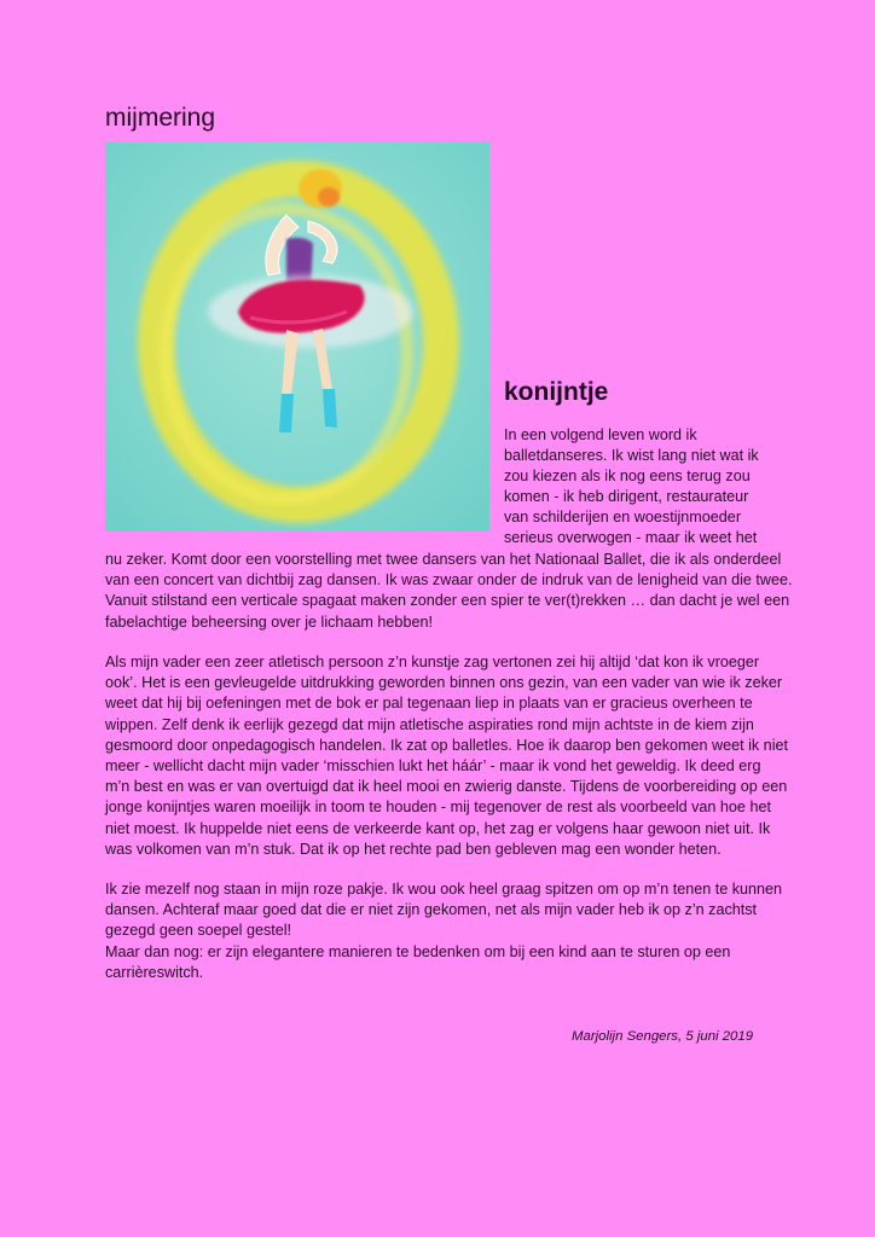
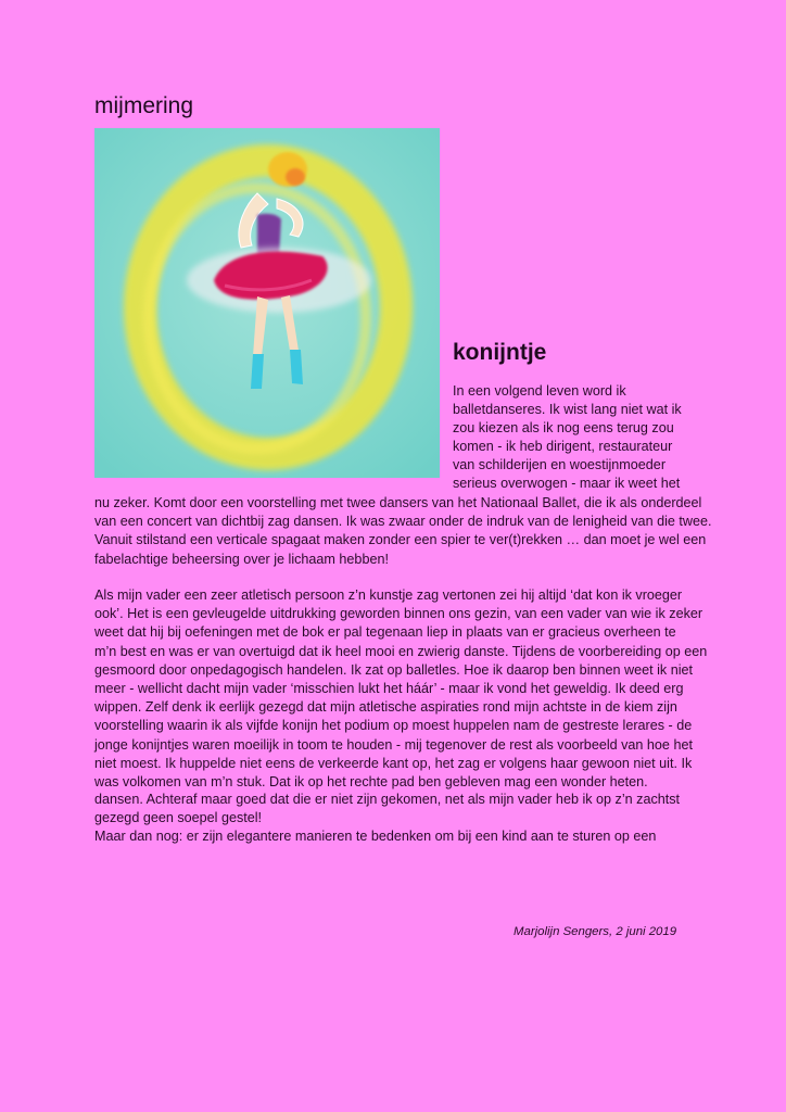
  mijmering
  konijntje
  In een volgend leven word ik
  balletdanseres. Ik wist lang niet wat ik
  zou kiezen als ik nog eens terug zou
  komen - ik heb dirigent, restaurateur
  van schilderijen en woestijnmoeder
  serieus overwogen - maar ik weet het
  nu zeker. Komt door een voorstelling met twee dansers van het Nationaal Ballet, die ik als onderdeel
  van een concert van dichtbij zag dansen. Ik was zwaar onder de indruk van de lenigheid van die twee.
- Vanuit stilstand een verticale spagaat maken zonder een spier te ver(t)rekken … dan dacht je wel een
+ Vanuit stilstand een verticale spagaat maken zonder een spier te ver(t)rekken … dan moet je wel een
  fabelachtige beheersing over je lichaam hebben!
  Als mijn vader een zeer atletisch persoon z’n kunstje zag vertonen zei hij altijd ‘dat kon ik vroeger
  ook’. Het is een gevleugelde uitdrukking geworden binnen ons gezin, van een vader van wie ik zeker
  weet dat hij bij oefeningen met de bok er pal tegenaan liep in plaats van er gracieus overheen te
- wippen. Zelf denk ik eerlijk gezegd dat mijn atletische aspiraties rond mijn achtste in de kiem zijn
+ m’n best en was er van overtuigd dat ik heel mooi en zwierig danste. Tijdens de voorbereiding op een
- gesmoord door onpedagogisch handelen. Ik zat op balletles. Hoe ik daarop ben gekomen weet ik niet
+ gesmoord door onpedagogisch handelen. Ik zat op balletles. Hoe ik daarop ben binnen weet ik niet
  meer - wellicht dacht mijn vader ‘misschien lukt het háár’ - maar ik vond het geweldig. Ik deed erg
- m’n best en was er van overtuigd dat ik heel mooi en zwierig danste. Tijdens de voorbereiding op een
+ wippen. Zelf denk ik eerlijk gezegd dat mijn atletische aspiraties rond mijn achtste in de kiem zijn
+ voorstelling waarin ik als vijfde konijn het podium op moest huppelen nam de gestreste lerares - de
  jonge konijntjes waren moeilijk in toom te houden - mij tegenover de rest als voorbeeld van hoe het
  niet moest. Ik huppelde niet eens de verkeerde kant op, het zag er volgens haar gewoon niet uit. Ik
  was volkomen van m’n stuk. Dat ik op het rechte pad ben gebleven mag een wonder heten.
- Ik zie mezelf nog staan in mijn roze pakje. Ik wou ook heel graag spitzen om op m’n tenen te kunnen
  dansen. Achteraf maar goed dat die er niet zijn gekomen, net als mijn vader heb ik op z’n zachtst
  gezegd geen soepel gestel!
  Maar dan nog: er zijn elegantere manieren te bedenken om bij een kind aan te sturen op een
- carrièreswitch.
- Marjolijn Sengers, 5 juni 2019
+ Marjolijn Sengers, 2 juni 2019
